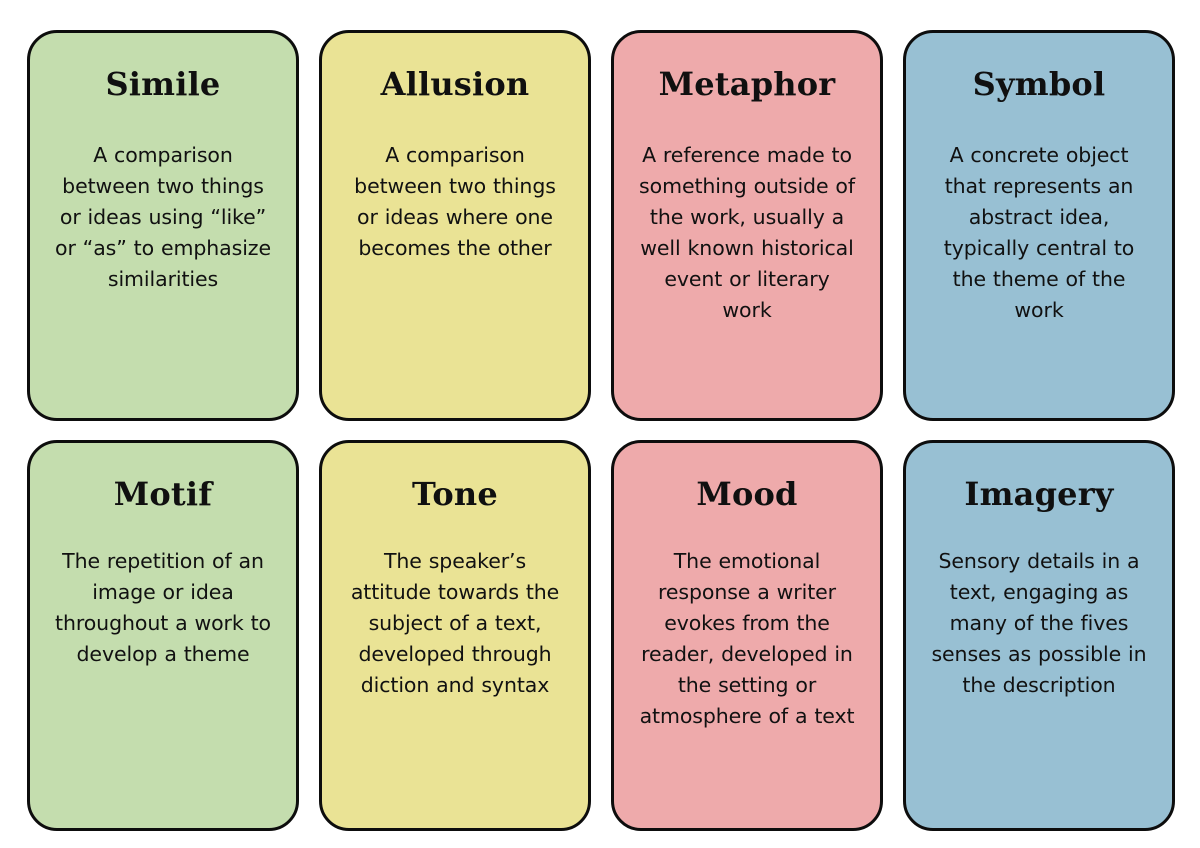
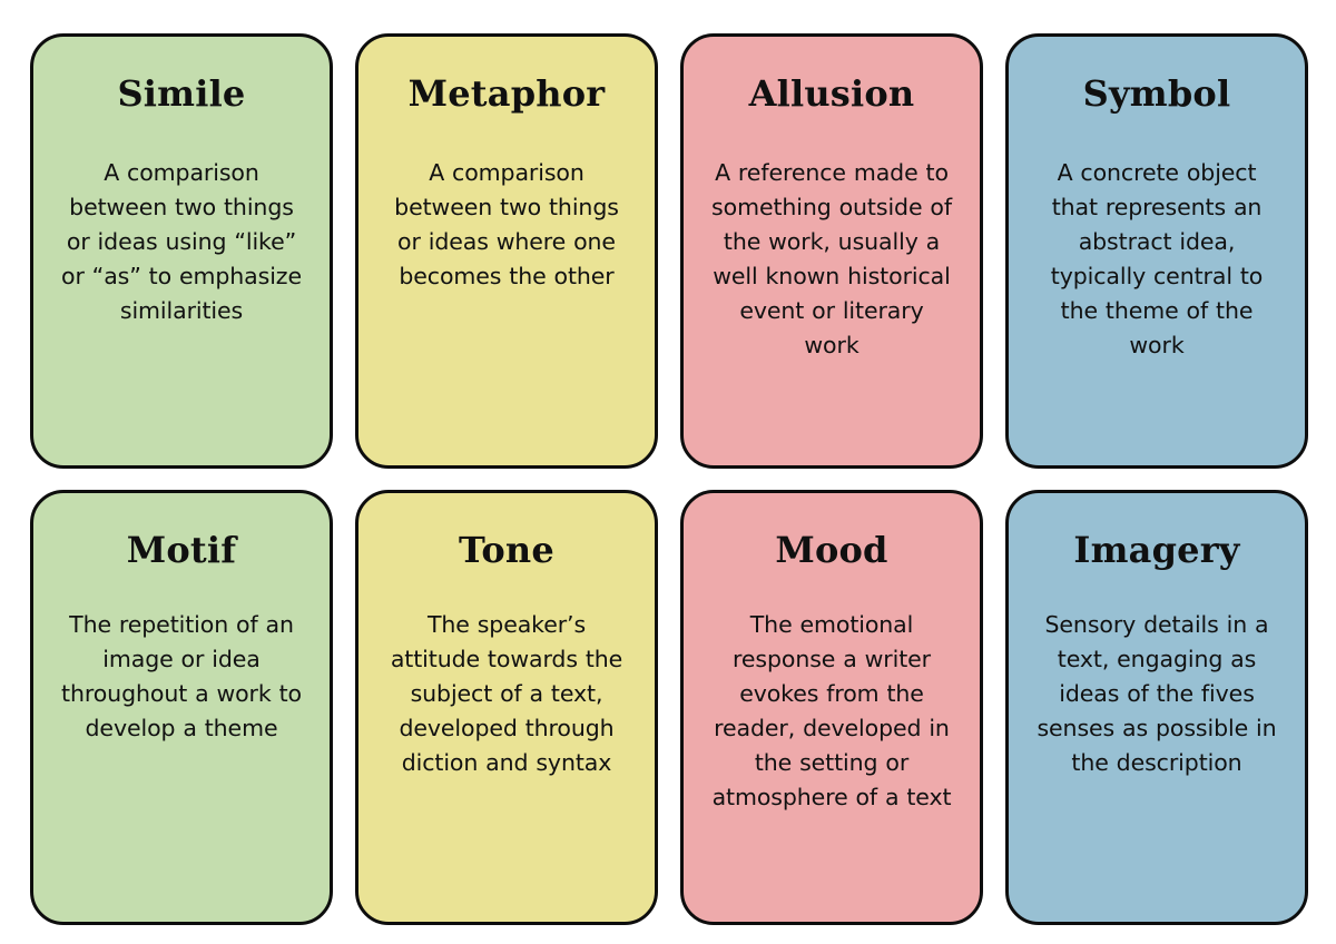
  Simile
  A comparison between two things or ideas using “like” or “as” to emphasize similarities
- Allusion
+ Metaphor
  A comparison between two things or ideas where one becomes the other
- Metaphor
+ Allusion
  A reference made to something outside of the work, usually a well known historical event or literary work
  Symbol
  A concrete object that represents an abstract idea, typically central to the theme of the work
  Motif
  The repetition of an image or idea throughout a work to develop a theme
  Tone
  The speaker’s attitude towards the subject of a text, developed through diction and syntax
  Mood
  The emotional response a writer evokes from the reader, developed in the setting or atmosphere of a text
  Imagery
- Sensory details in a text, engaging as many of the fives senses as possible in the description
+ Sensory details in a text, engaging as ideas of the fives senses as possible in the description
